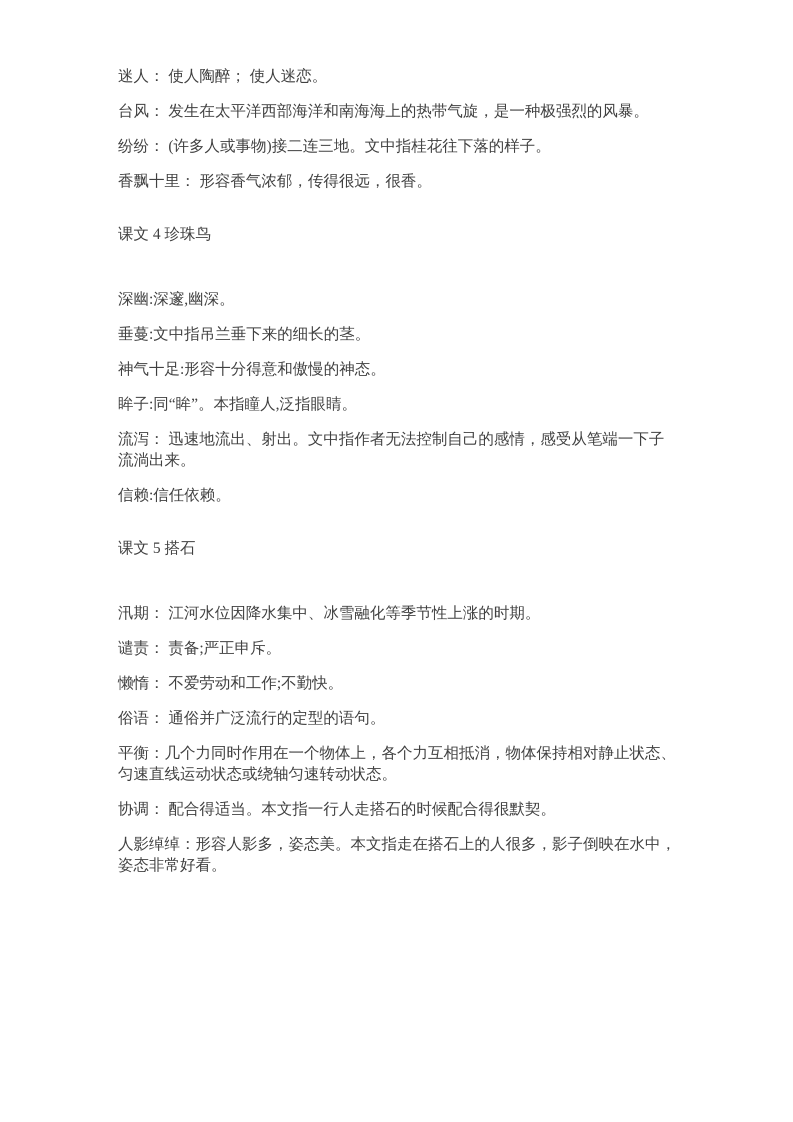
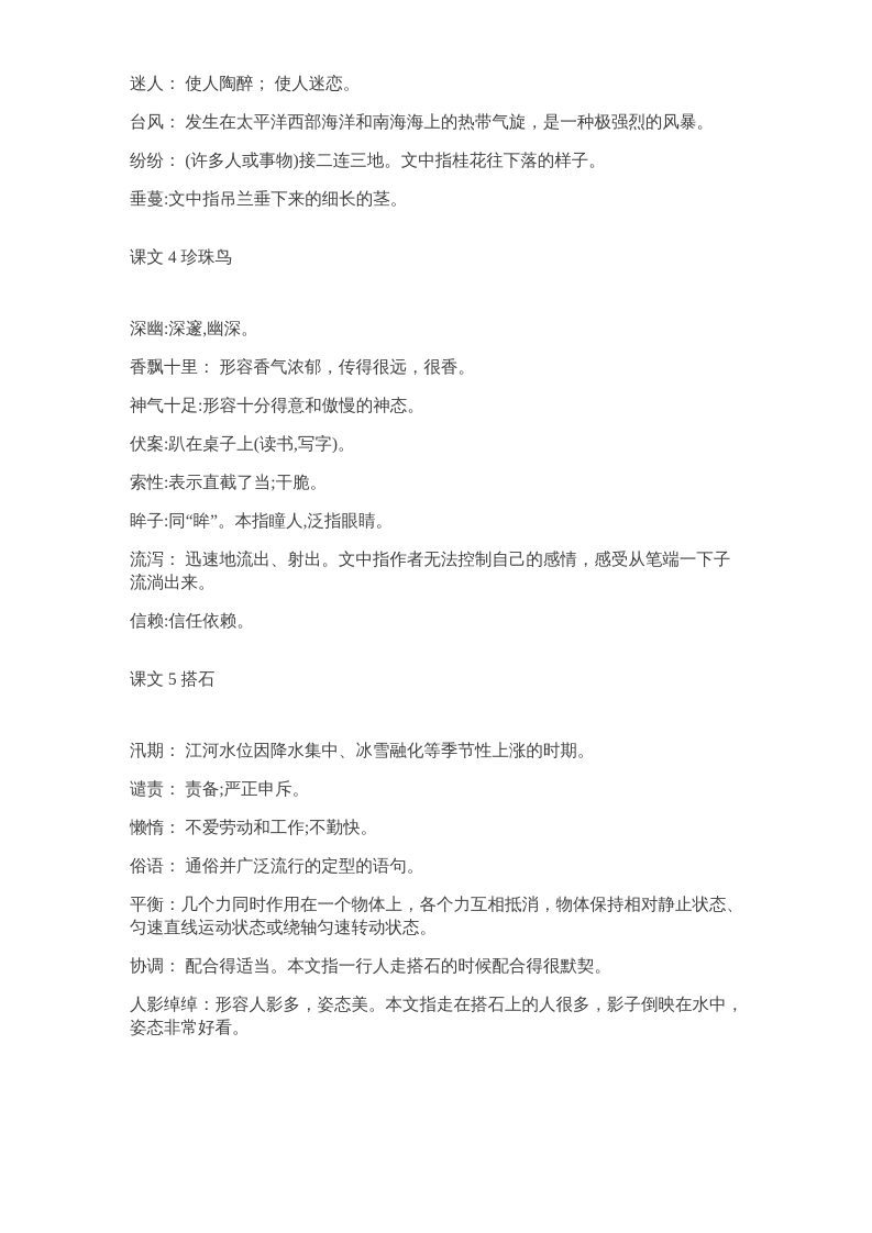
  迷人： 使人陶醉； 使人迷恋。
  台风： 发生在太平洋西部海洋和南海海上的热带气旋，是一种极强烈的风暴。
  纷纷： (许多人或事物)接二连三地。文中指桂花往下落的样子。
- 香飘十里： 形容香气浓郁，传得很远，很香。
+ 垂蔓:文中指吊兰垂下来的细长的茎。
  课文 4 珍珠鸟
  深幽:深邃,幽深。
- 垂蔓:文中指吊兰垂下来的细长的茎。
+ 香飘十里： 形容香气浓郁，传得很远，很香。
  神气十足:形容十分得意和傲慢的神态。
+ 伏案:趴在桌子上(读书,写字)。
+ 索性:表示直截了当;干脆。
  眸子:同“眸”。本指瞳人,泛指眼睛。
  流泻： 迅速地流出、射出。文中指作者无法控制自己的感情，感受从笔端一下子
  流淌出来。
  信赖:信任依赖。
  课文 5 搭石
  汛期： 江河水位因降水集中、冰雪融化等季节性上涨的时期。
  谴责： 责备;严正申斥。
  懒惰： 不爱劳动和工作;不勤快。
  俗语： 通俗并广泛流行的定型的语句。
  平衡：几个力同时作用在一个物体上，各个力互相抵消，物体保持相对静止状态、
  匀速直线运动状态或绕轴匀速转动状态。
  协调： 配合得适当。本文指一行人走搭石的时候配合得很默契。
  人影绰绰：形容人影多，姿态美。本文指走在搭石上的人很多，影子倒映在水中，
  姿态非常好看。
